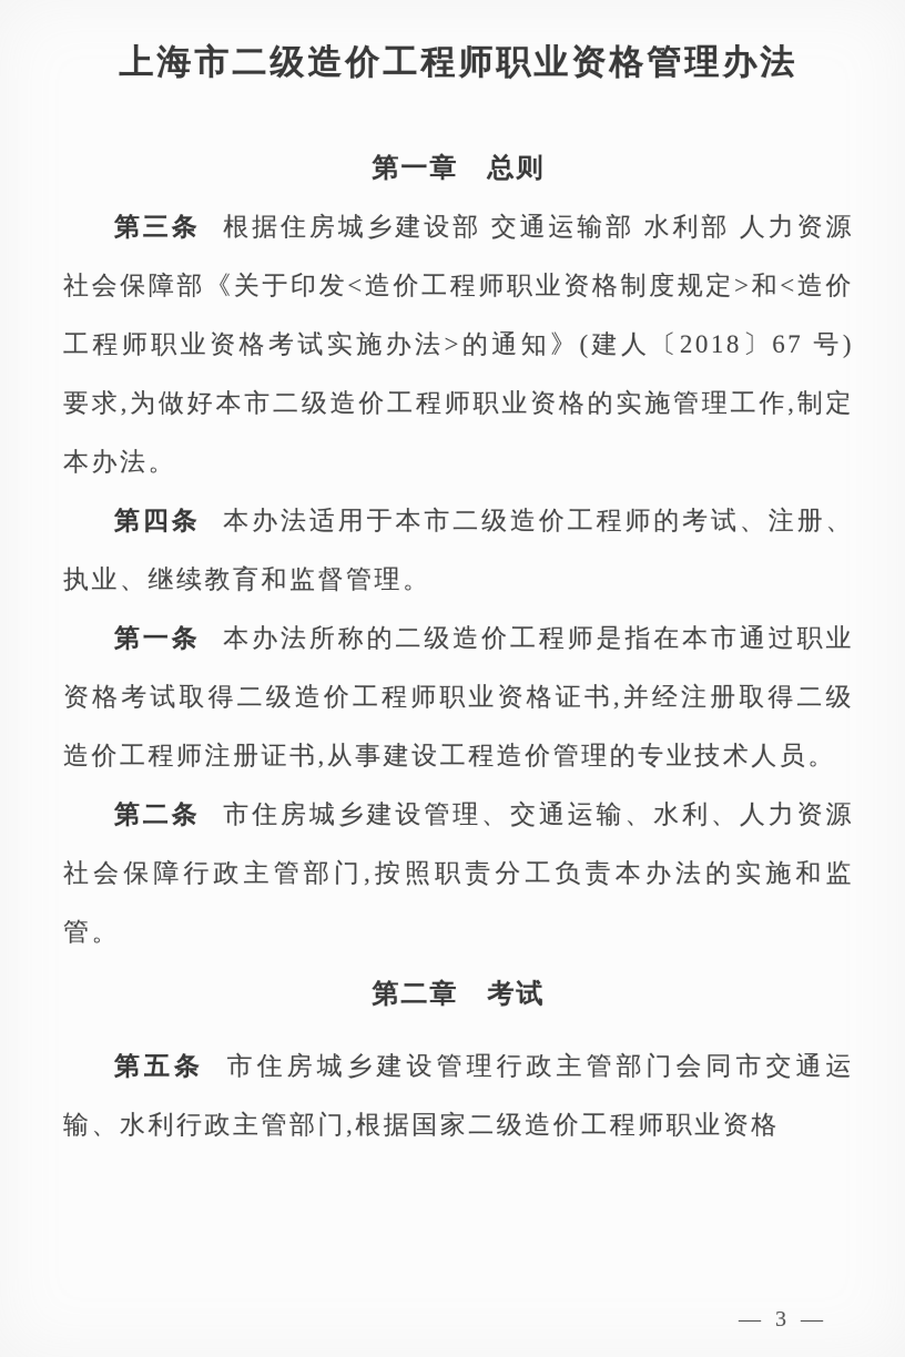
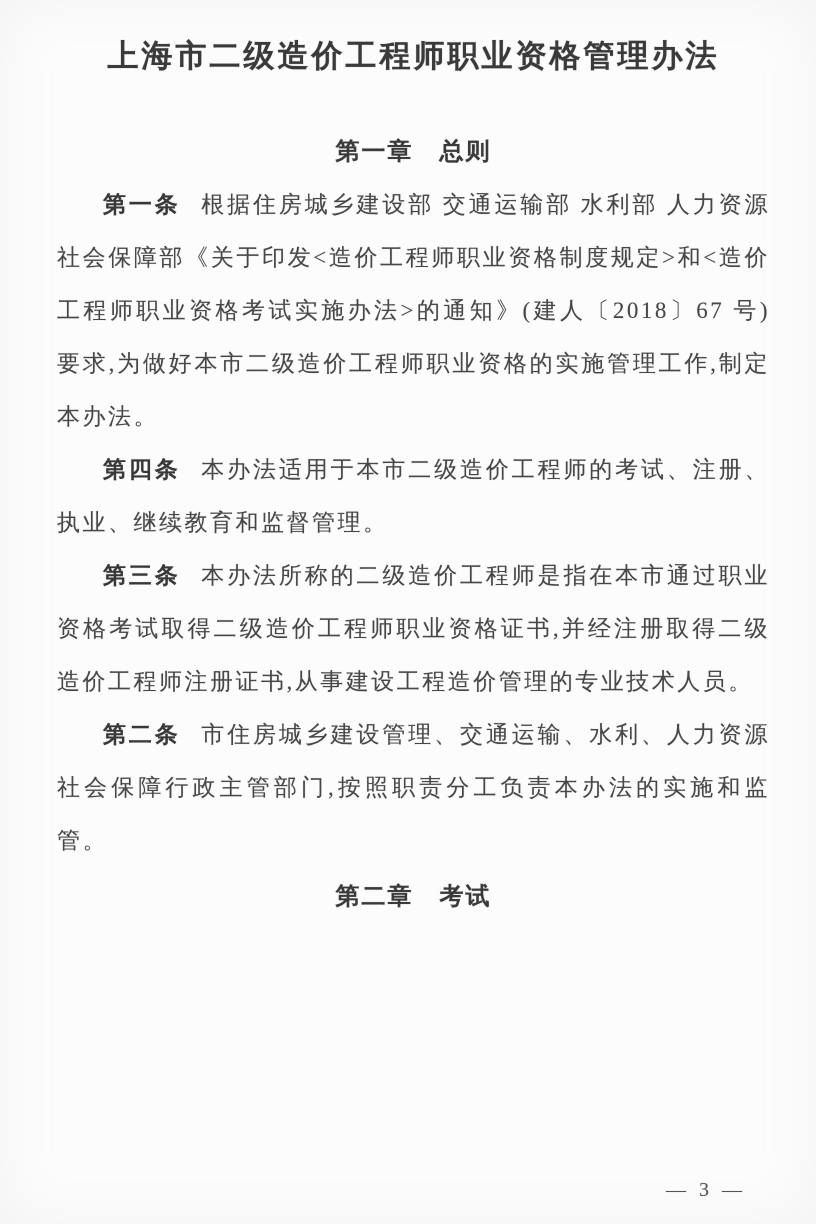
  上海市二级造价工程师职业资格管理办法
  第一章 总则
- 第三条 根据住房城乡建设部 交通运输部 水利部 人力资源社会保障部《关于印发<造价工程师职业资格制度规定>和<造价工程师职业资格考试实施办法>的通知》(建人〔2018〕67 号)要求,为做好本市二级造价工程师职业资格的实施管理工作,制定本办法。
+ 第一条 根据住房城乡建设部 交通运输部 水利部 人力资源社会保障部《关于印发<造价工程师职业资格制度规定>和<造价工程师职业资格考试实施办法>的通知》(建人〔2018〕67 号)要求,为做好本市二级造价工程师职业资格的实施管理工作,制定本办法。
  第四条 本办法适用于本市二级造价工程师的考试、注册、执业、继续教育和监督管理。
- 第一条 本办法所称的二级造价工程师是指在本市通过职业资格考试取得二级造价工程师职业资格证书,并经注册取得二级造价工程师注册证书,从事建设工程造价管理的专业技术人员。
+ 第三条 本办法所称的二级造价工程师是指在本市通过职业资格考试取得二级造价工程师职业资格证书,并经注册取得二级造价工程师注册证书,从事建设工程造价管理的专业技术人员。
  第二条 市住房城乡建设管理、交通运输、水利、人力资源社会保障行政主管部门,按照职责分工负责本办法的实施和监管。
  第二章 考试
- 第五条 市住房城乡建设管理行政主管部门会同市交通运输、水利行政主管部门,根据国家二级造价工程师职业资格
  — 3 —
